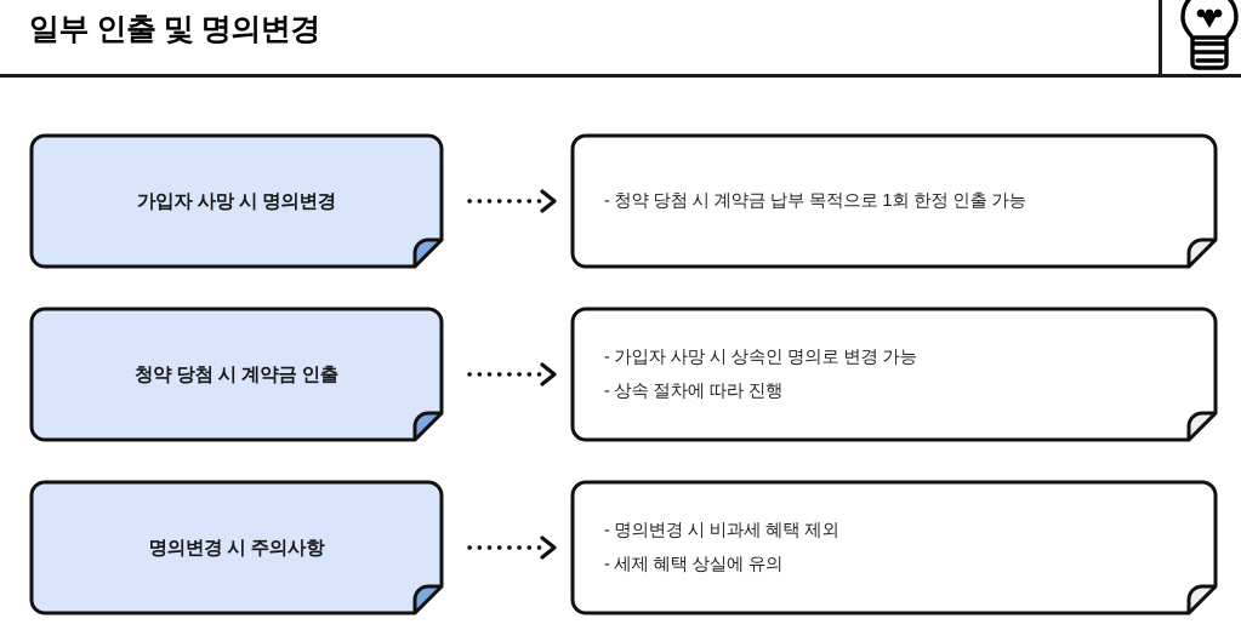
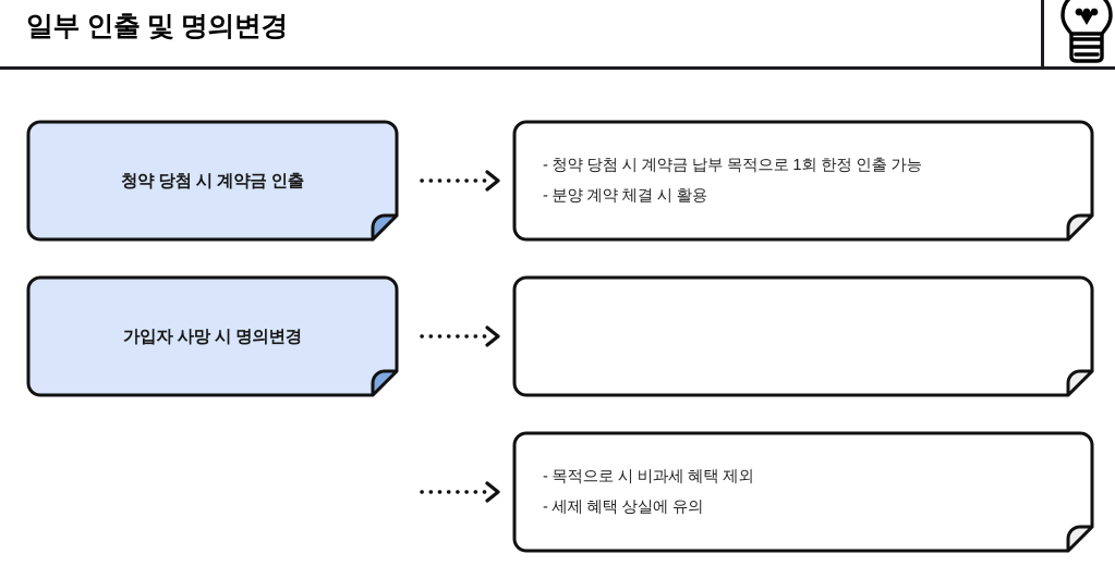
  일부 인출 및 명의변경
- 가입자 사망 시 명의변경
+ 청약 당첨 시 계약금 인출
  - 청약 당첨 시 계약금 납부 목적으로 1회 한정 인출 가능
+ - 분양 계약 체결 시 활용
- 청약 당첨 시 계약금 인출
+ 가입자 사망 시 명의변경
- - 가입자 사망 시 상속인 명의로 변경 가능
- - 상속 절차에 따라 진행
- 명의변경 시 주의사항
- - 명의변경 시 비과세 혜택 제외
+ - 목적으로 시 비과세 혜택 제외
  - 세제 혜택 상실에 유의
